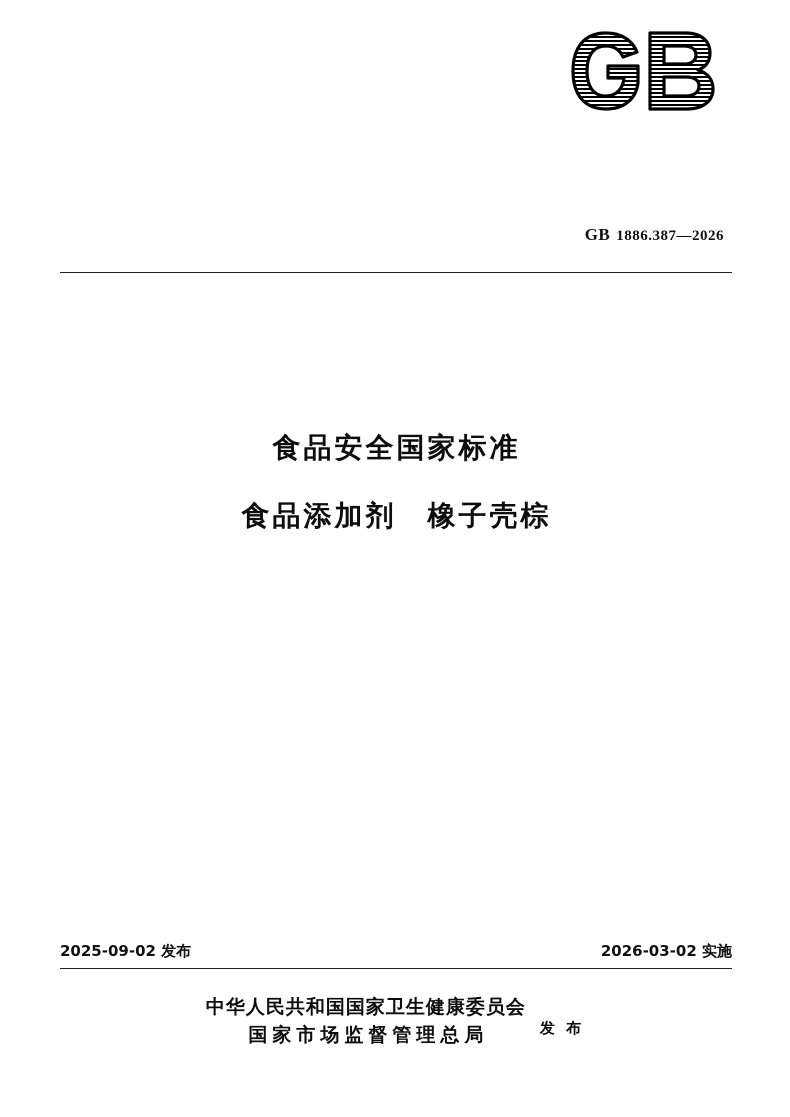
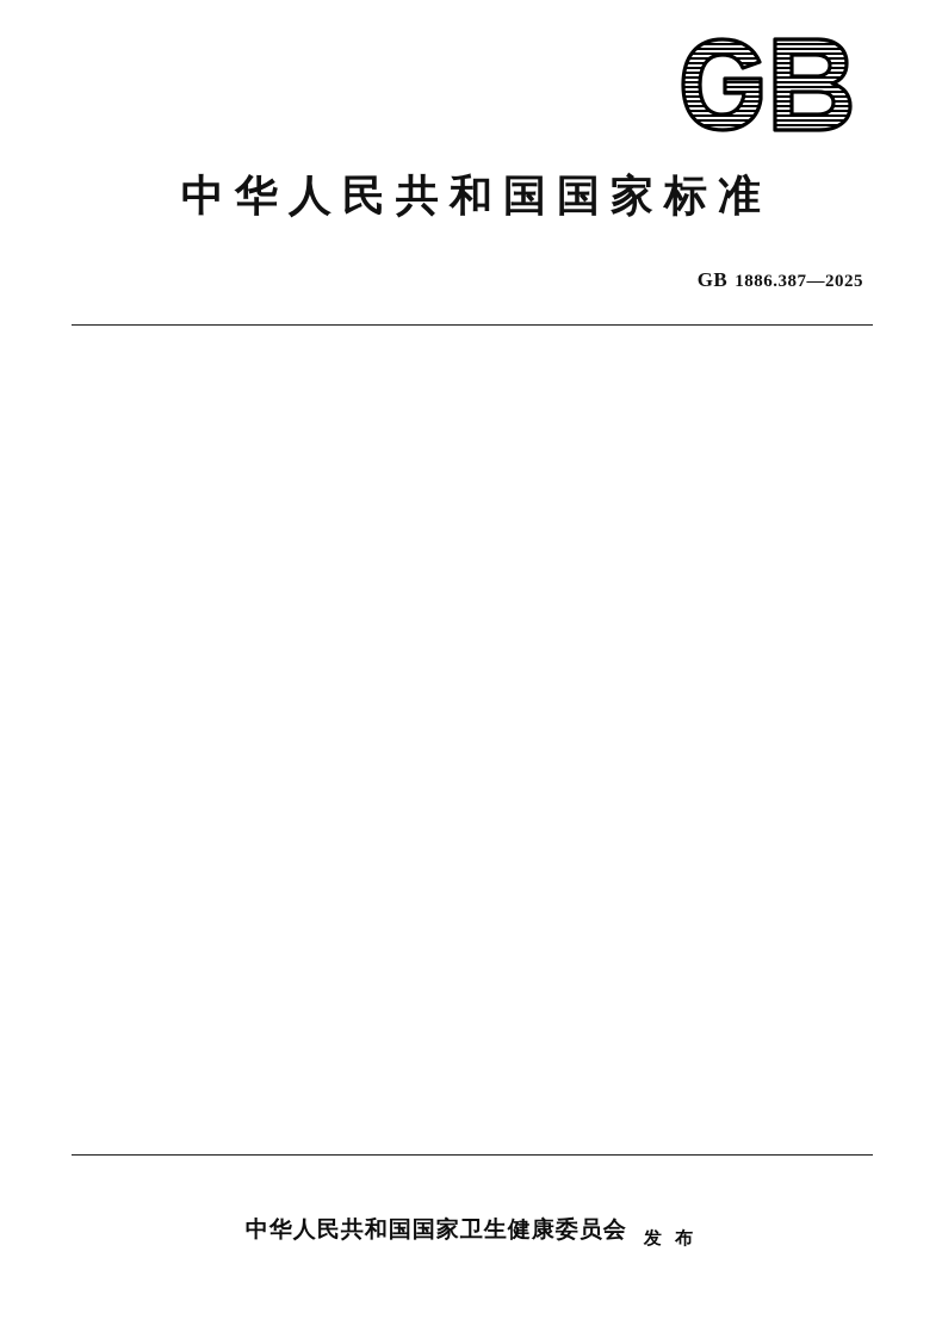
+ 中华人民共和国国家标准
- GB 1886.387—2026
+ GB 1886.387—2025
- 食品安全国家标准
- 食品添加剂 橡子壳棕
- 2025-09-02 发布
- 2026-03-02 实施
  中华人民共和国国家卫生健康委员会
- 国家市场监督管理总局
  发 布
